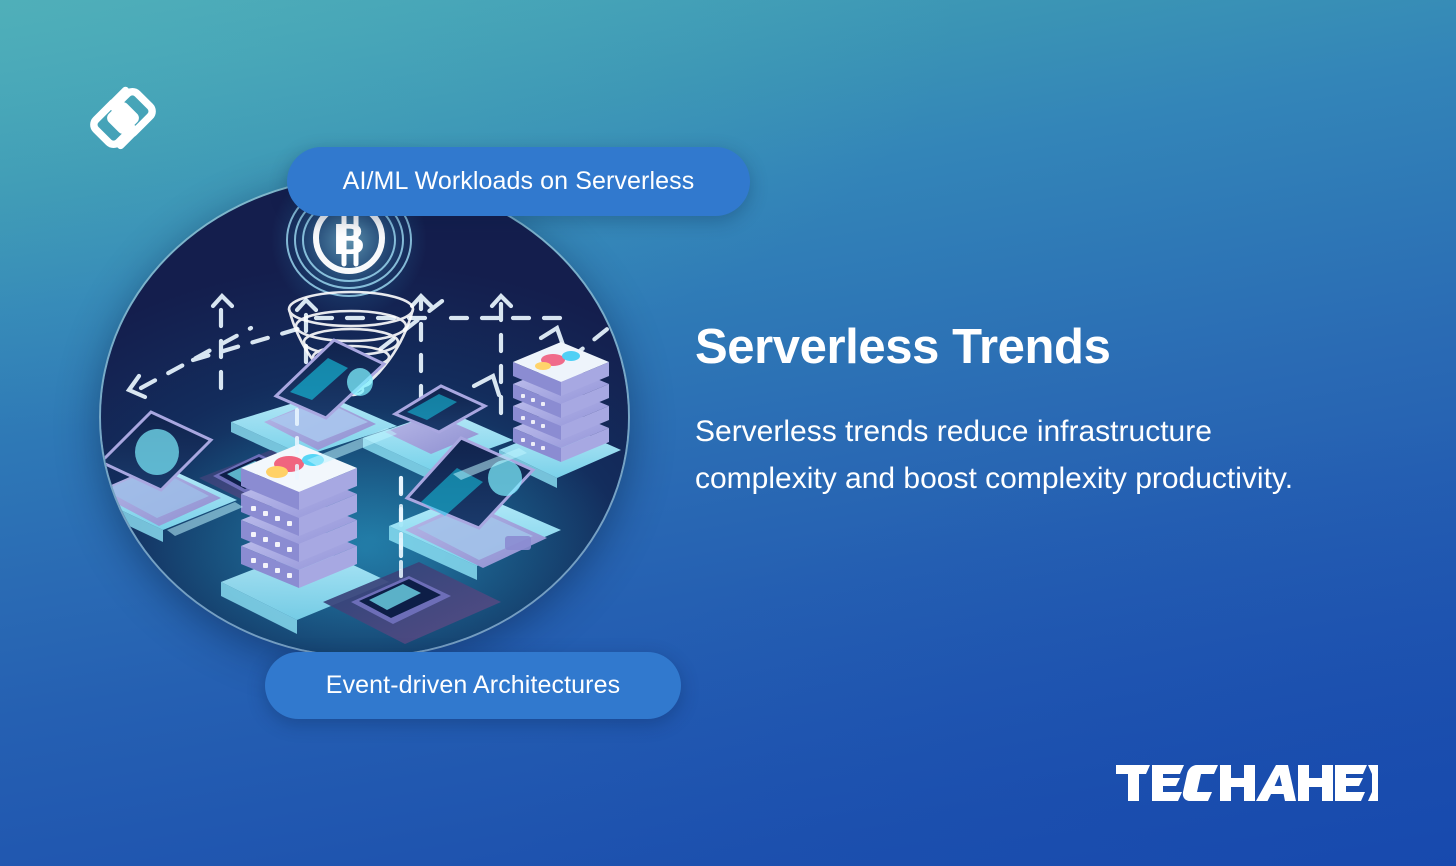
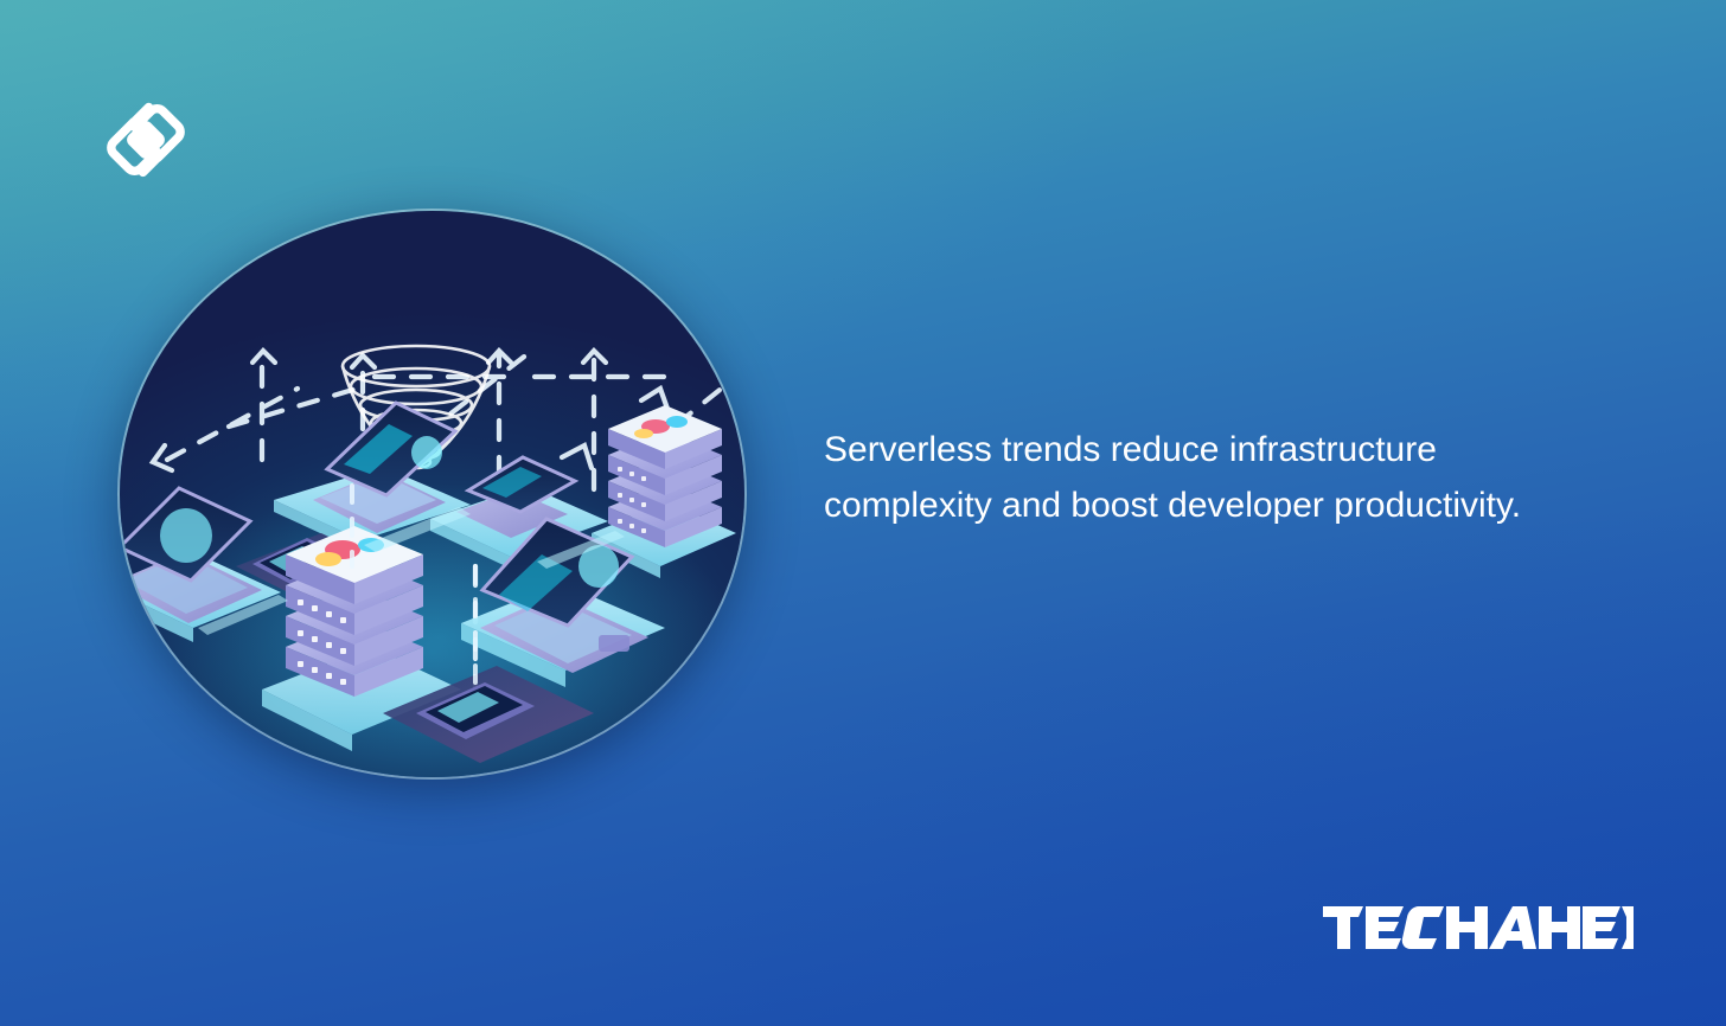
- B
- AI/ML Workloads on Serverless
- Event-driven Architectures
- Serverless Trends
- Serverless trends reduce infrastructure complexity and boost complexity productivity.
+ Serverless trends reduce infrastructure complexity and boost developer productivity.
